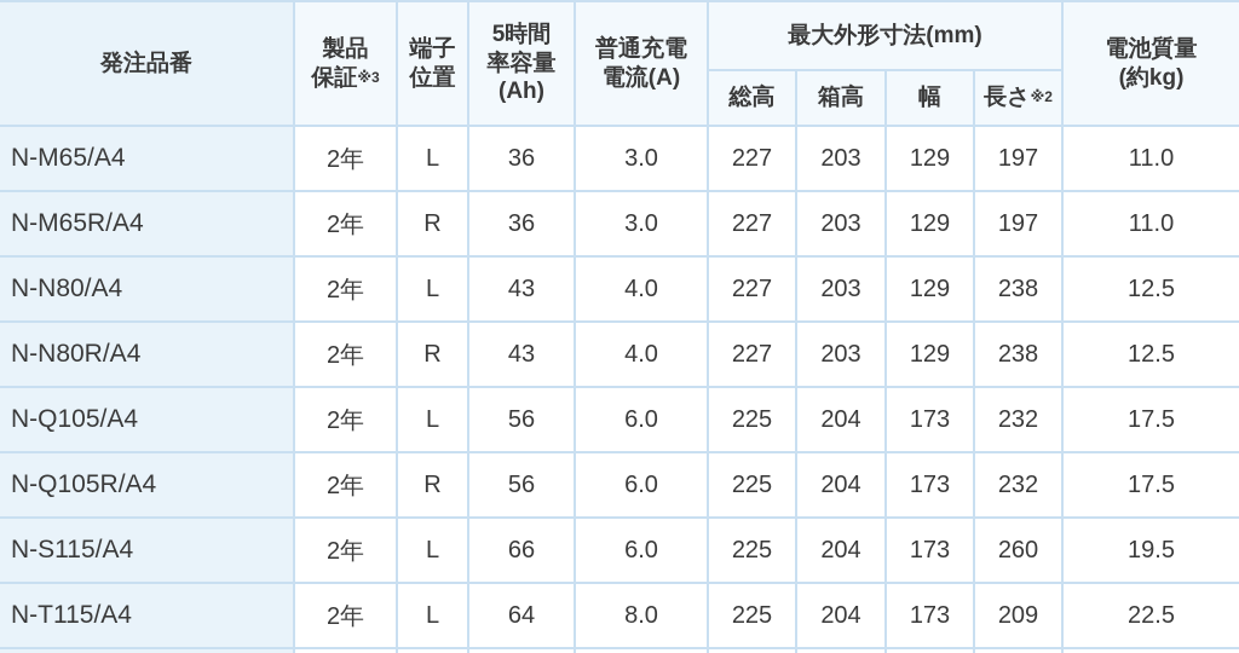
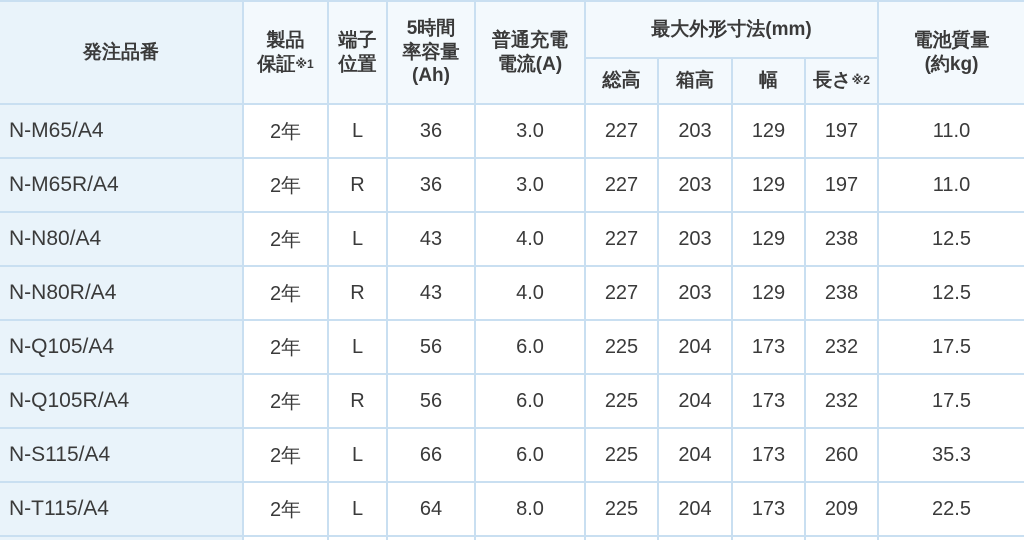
- 発注品番	製品 保証※3	端子 位置	5時間 率容量 (Ah)	普通充電 電流(A)	最大外形寸法(mm)	電池質量 (約kg)
+ 発注品番	製品 保証※1	端子 位置	5時間 率容量 (Ah)	普通充電 電流(A)	最大外形寸法(mm)	電池質量 (約kg)
  総高	箱高	幅	長さ※2
  N-M65/A4	2年	L	36	3.0	227	203	129	197	11.0
  N-M65R/A4	2年	R	36	3.0	227	203	129	197	11.0
  N-N80/A4	2年	L	43	4.0	227	203	129	238	12.5
  N-N80R/A4	2年	R	43	4.0	227	203	129	238	12.5
  N-Q105/A4	2年	L	56	6.0	225	204	173	232	17.5
  N-Q105R/A4	2年	R	56	6.0	225	204	173	232	17.5
- N-S115/A4	2年	L	66	6.0	225	204	173	260	19.5
+ N-S115/A4	2年	L	66	6.0	225	204	173	260	35.3
  N-T115/A4	2年	L	64	8.0	225	204	173	209	22.5
